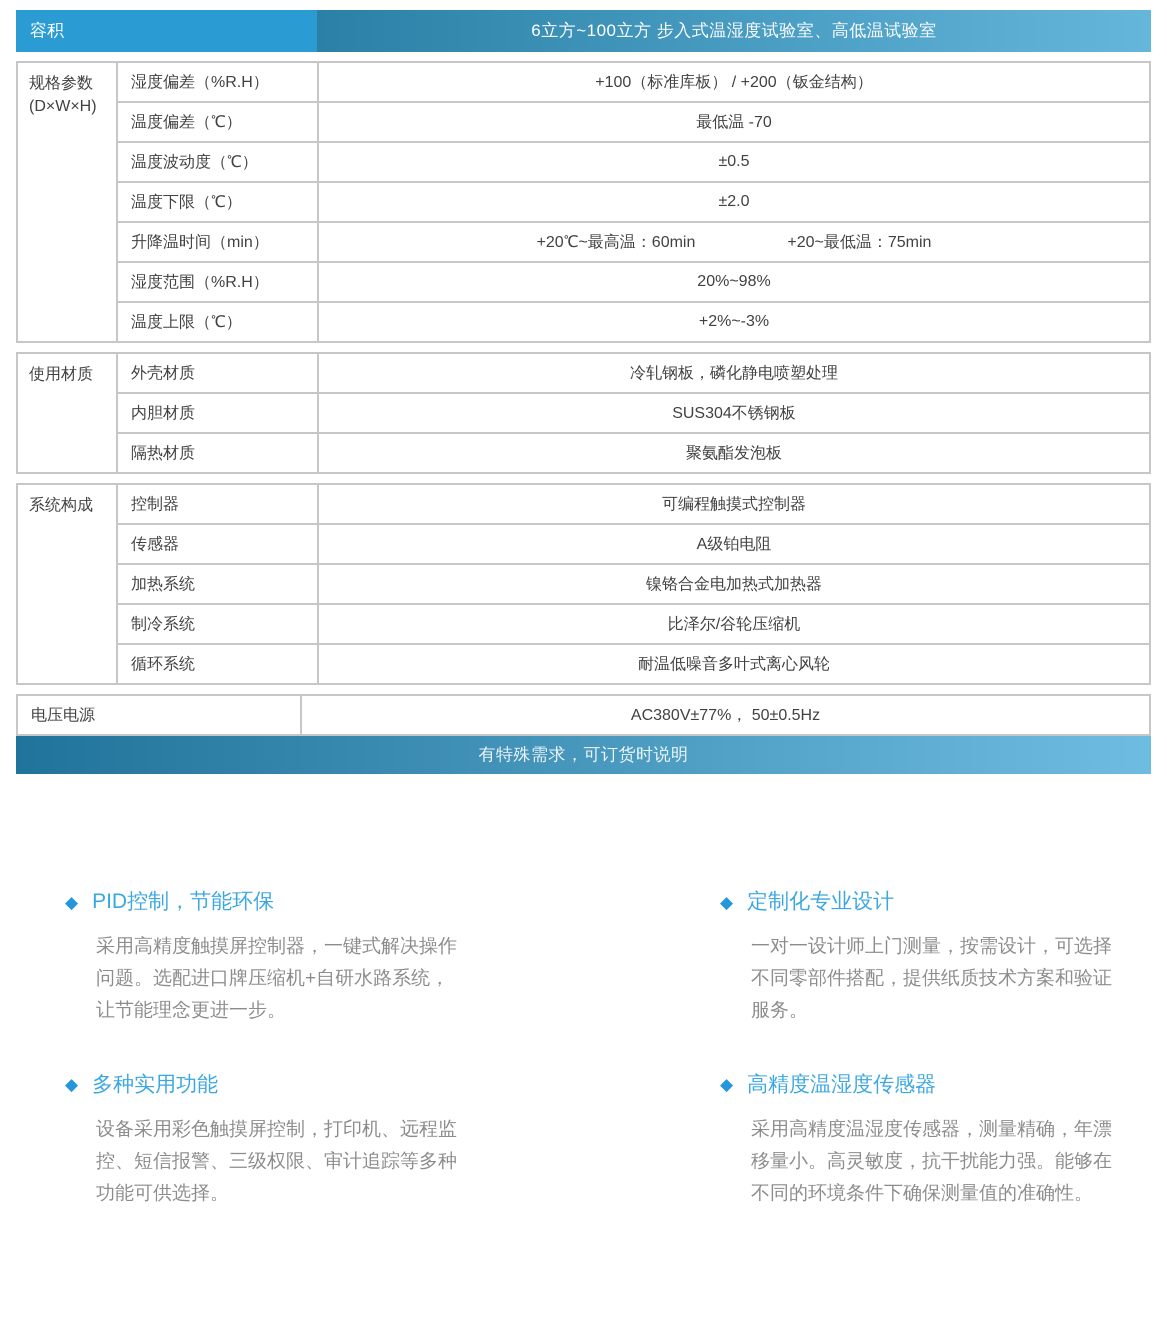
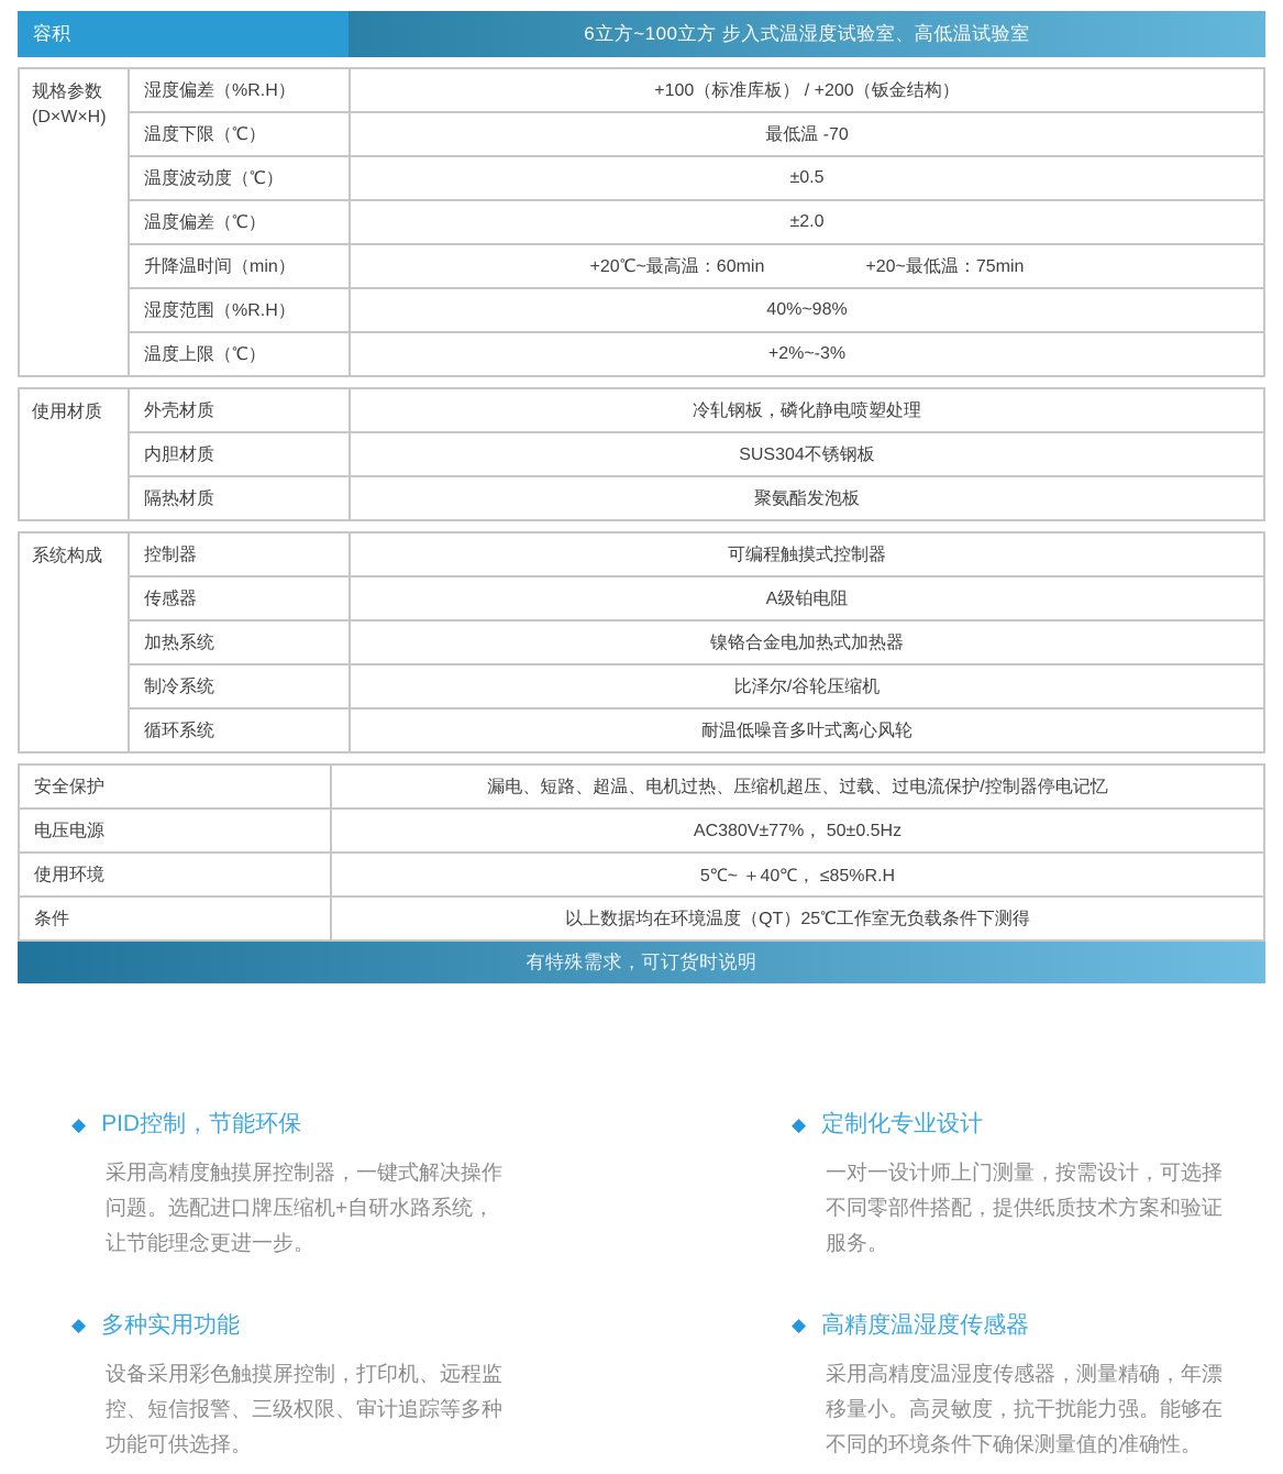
  容积
  6立方~100立方 步入式温湿度试验室、高低温试验室
  规格参数 (D×W×H)	湿度偏差（%R.H）	+100（标准库板） / +200（钣金结构）
- 温度偏差（℃）	最低温 -70
+ 温度下限（℃）	最低温 -70
  温度波动度（℃）	±0.5
- 温度下限（℃）	±2.0
+ 温度偏差（℃）	±2.0
  升降温时间（min）	+20℃~最高温：60min +20~最低温：75min
- 湿度范围（%R.H）	20%~98%
+ 湿度范围（%R.H）	40%~98%
  温度上限（℃）	+2%~-3%
  使用材质	外壳材质	冷轧钢板，磷化静电喷塑处理
  内胆材质	SUS304不锈钢板
  隔热材质	聚氨酯发泡板
  系统构成	控制器	可编程触摸式控制器
  传感器	A级铂电阻
  加热系统	镍铬合金电加热式加热器
  制冷系统	比泽尔/谷轮压缩机
  循环系统	耐温低噪音多叶式离心风轮
+ 安全保护	漏电、短路、超温、电机过热、压缩机超压、过载、过电流保护/控制器停电记忆
  电压电源	AC380V±77%， 50±0.5Hz
+ 使用环境	5℃~ ＋40℃， ≤85%R.H
+ 条件	以上数据均在环境温度（QT）25℃工作室无负载条件下测得
  有特殊需求，可订货时说明
  ◆
  PID控制，节能环保
  采用高精度触摸屏控制器，一键式解决操作
  问题。选配进口牌压缩机+自研水路系统，
  让节能理念更进一步。
  ◆
  定制化专业设计
  一对一设计师上门测量，按需设计，可选择
  不同零部件搭配，提供纸质技术方案和验证
  服务。
  ◆
  多种实用功能
  设备采用彩色触摸屏控制，打印机、远程监
  控、短信报警、三级权限、审计追踪等多种
  功能可供选择。
  ◆
  高精度温湿度传感器
  采用高精度温湿度传感器，测量精确，年漂
  移量小。高灵敏度，抗干扰能力强。能够在
  不同的环境条件下确保测量值的准确性。
